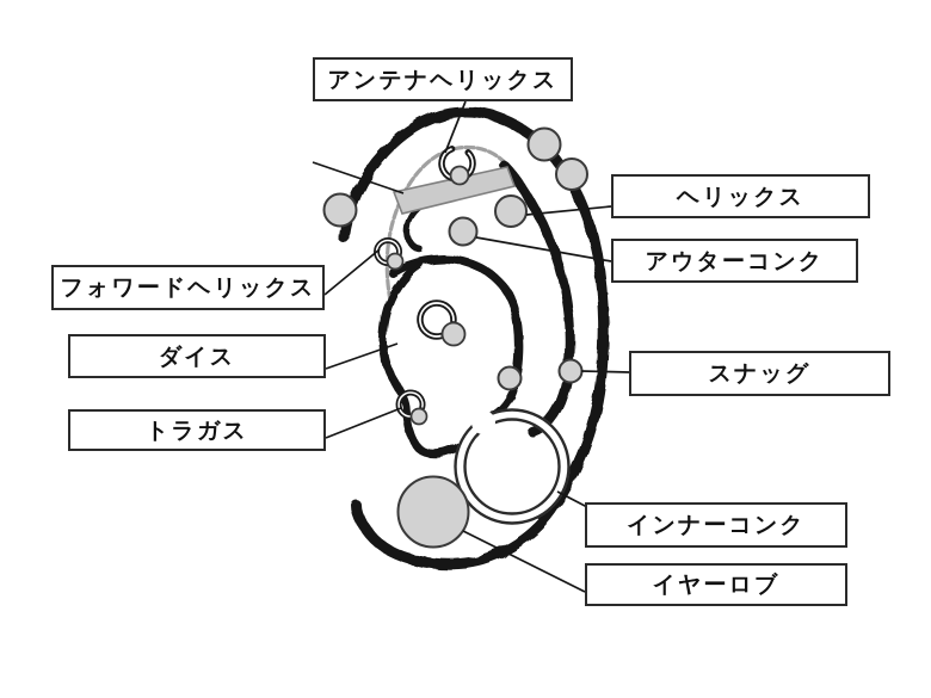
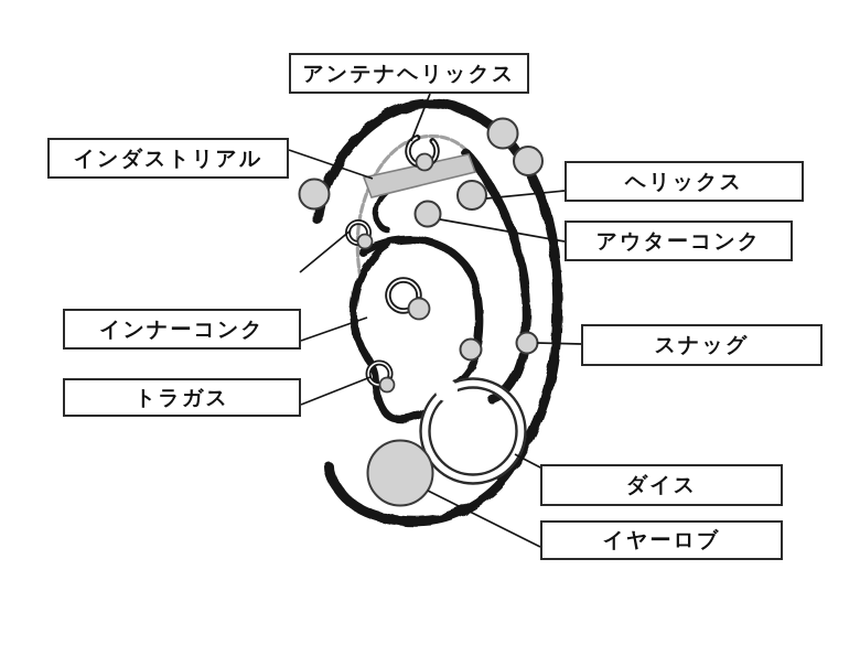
  アンテナヘリックス
+ インダストリアル
  ヘリックス
  アウターコンク
- フォワードヘリックス
- ダイス
+ インナーコンク
  トラガス
  スナッグ
- インナーコンク
+ ダイス
  イヤーロブ
